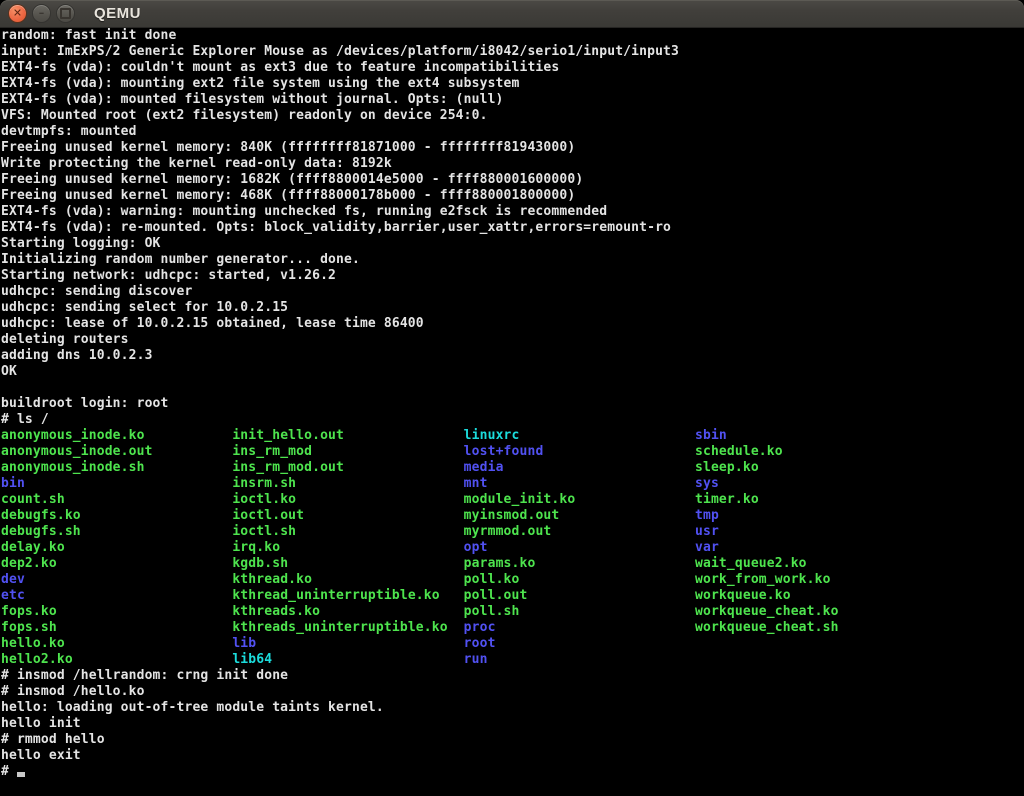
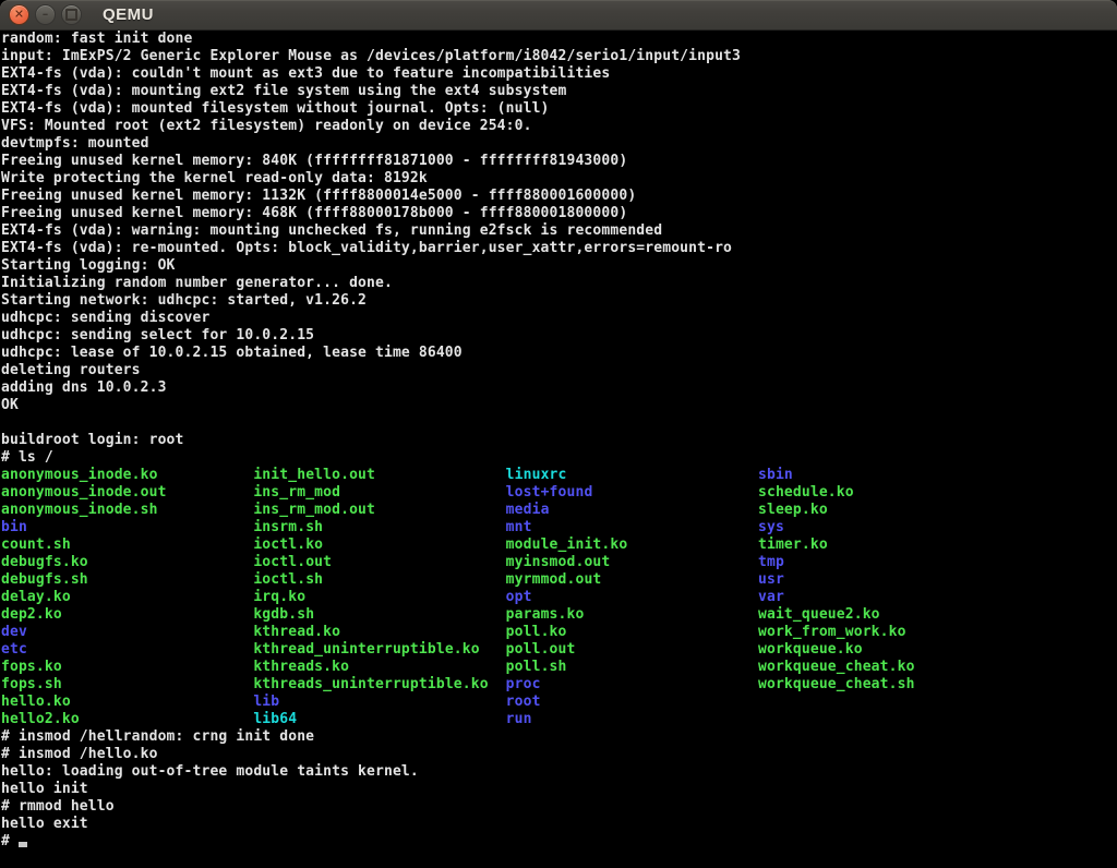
  ✕
  –
  QEMU
  random: fast init done
  input: ImExPS/2 Generic Explorer Mouse as /devices/platform/i8042/serio1/input/input3
  EXT4-fs (vda): couldn't mount as ext3 due to feature incompatibilities
  EXT4-fs (vda): mounting ext2 file system using the ext4 subsystem
  EXT4-fs (vda): mounted filesystem without journal. Opts: (null)
  VFS: Mounted root (ext2 filesystem) readonly on device 254:0.
  devtmpfs: mounted
  Freeing unused kernel memory: 840K (ffffffff81871000 - ffffffff81943000)
  Write protecting the kernel read-only data: 8192k
- Freeing unused kernel memory: 1682K (ffff8800014e5000 - ffff880001600000)
+ Freeing unused kernel memory: 1132K (ffff8800014e5000 - ffff880001600000)
  Freeing unused kernel memory: 468K (ffff88000178b000 - ffff880001800000)
  EXT4-fs (vda): warning: mounting unchecked fs, running e2fsck is recommended
  EXT4-fs (vda): re-mounted. Opts: block_validity,barrier,user_xattr,errors=remount-ro
  Starting logging: OK
  Initializing random number generator... done.
  Starting network: udhcpc: started, v1.26.2
  udhcpc: sending discover
  udhcpc: sending select for 10.0.2.15
  udhcpc: lease of 10.0.2.15 obtained, lease time 86400
  deleting routers
  adding dns 10.0.2.3
  OK
  buildroot login: root
  # ls /
  anonymous_inode.ko init_hello.out linuxrc sbin
  anonymous_inode.out ins_rm_mod lost+found schedule.ko
  anonymous_inode.sh ins_rm_mod.out media sleep.ko
  bin insrm.sh mnt sys
  count.sh ioctl.ko module_init.ko timer.ko
  debugfs.ko ioctl.out myinsmod.out tmp
  debugfs.sh ioctl.sh myrmmod.out usr
  delay.ko irq.ko opt var
  dep2.ko kgdb.sh params.ko wait_queue2.ko
  dev kthread.ko poll.ko work_from_work.ko
  etc kthread_uninterruptible.ko poll.out workqueue.ko
  fops.ko kthreads.ko poll.sh workqueue_cheat.ko
  fops.sh kthreads_uninterruptible.ko proc workqueue_cheat.sh
  hello.ko lib root
  hello2.ko lib64 run
  # insmod /hellrandom: crng init done
  # insmod /hello.ko
  hello: loading out-of-tree module taints kernel.
  hello init
  # rmmod hello
  hello exit
  #
